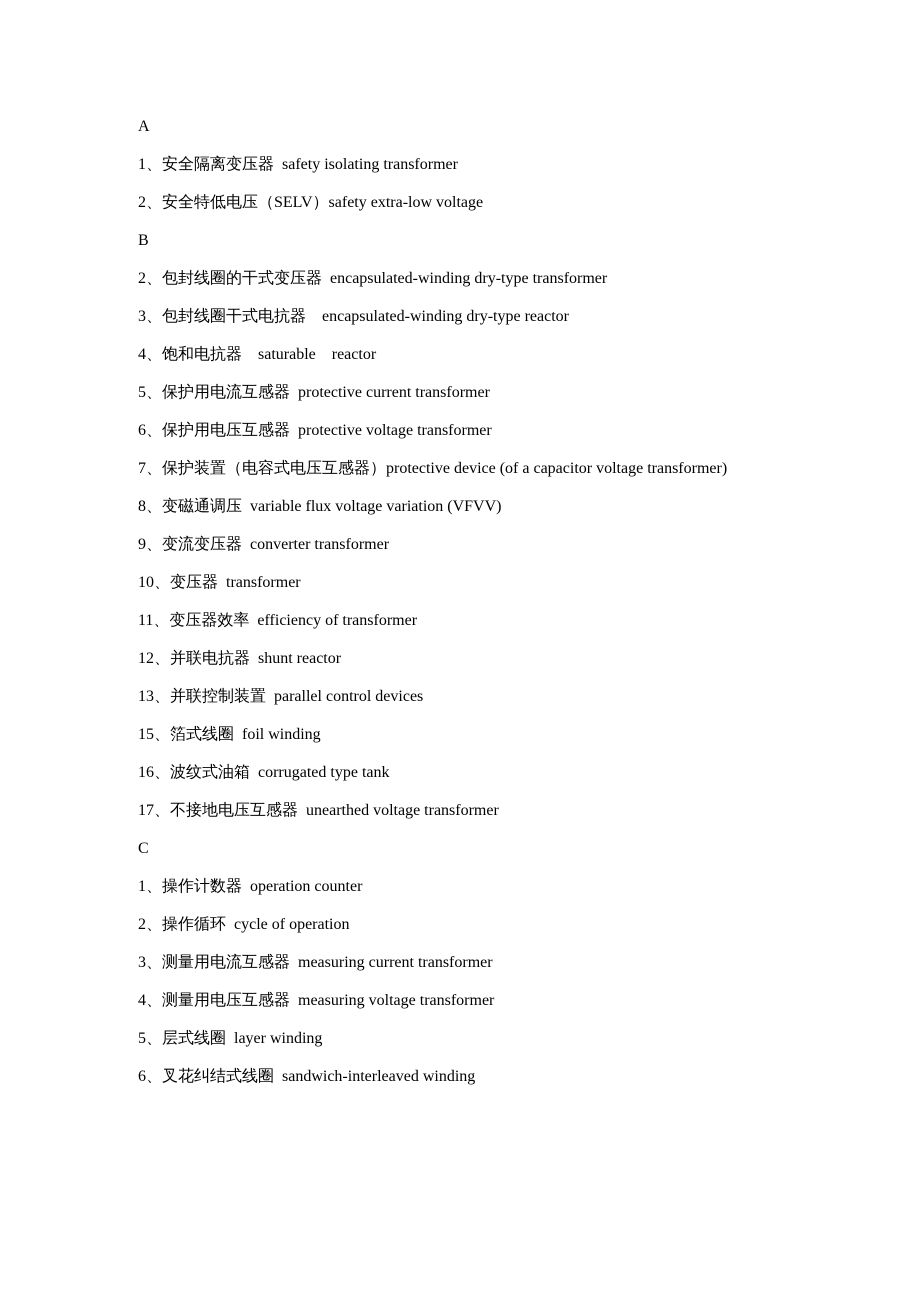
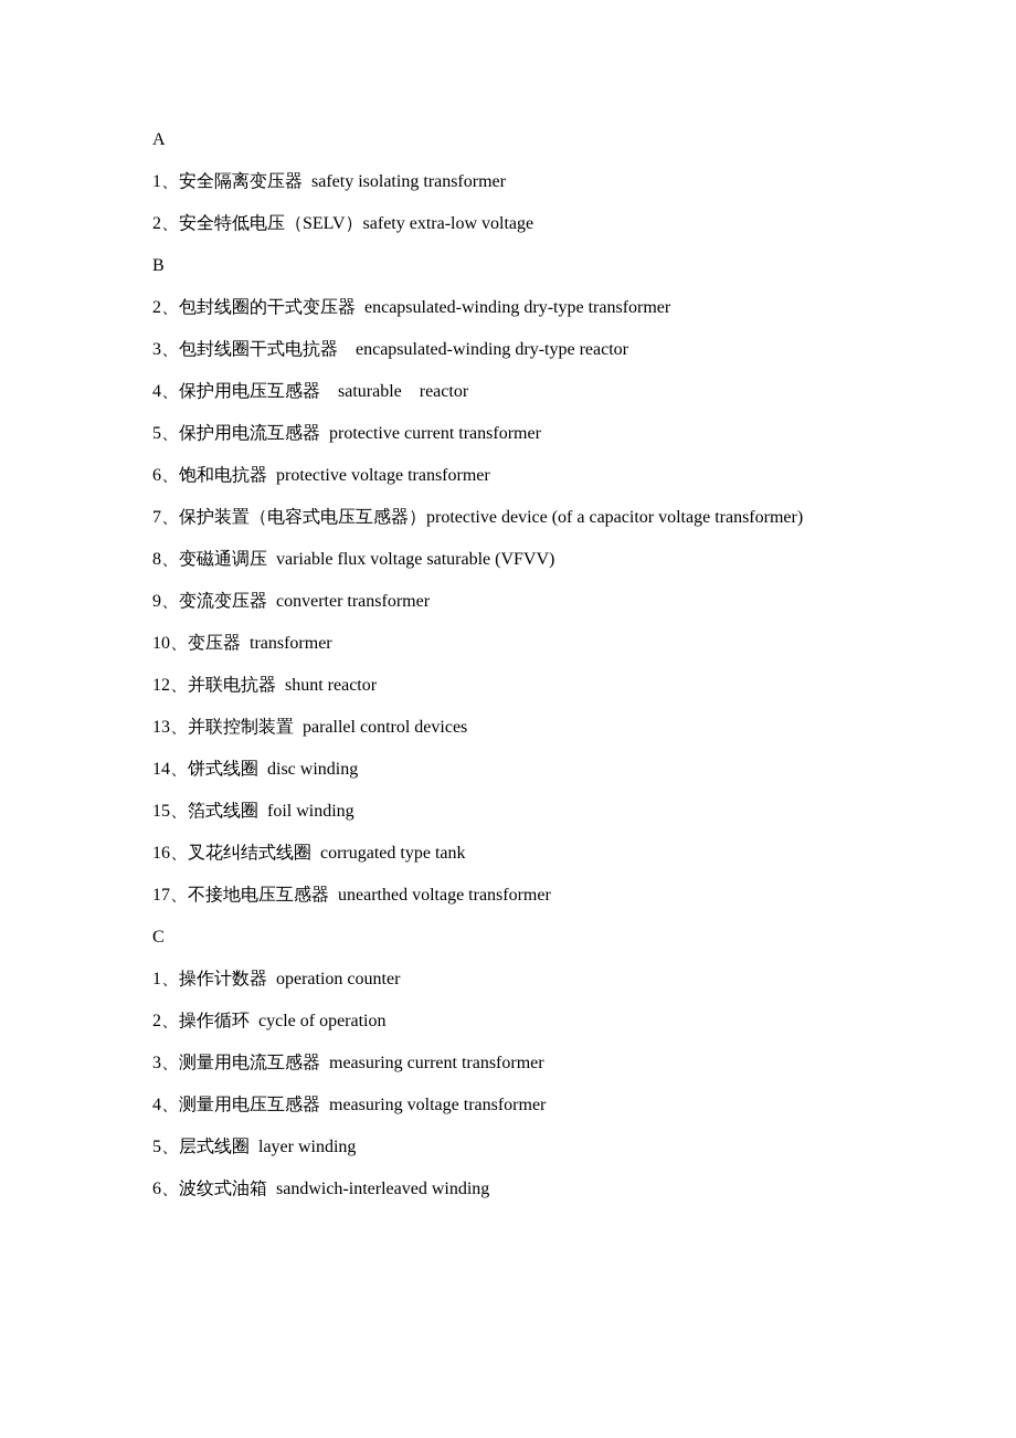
  A
  1、安全隔离变压器 safety isolating transformer
  2、安全特低电压（SELV）safety extra-low voltage
  B
  2、包封线圈的干式变压器 encapsulated-winding dry-type transformer
  3、包封线圈干式电抗器 encapsulated-winding dry-type reactor
- 4、饱和电抗器 saturable reactor
+ 4、保护用电压互感器 saturable reactor
  5、保护用电流互感器 protective current transformer
- 6、保护用电压互感器 protective voltage transformer
+ 6、饱和电抗器 protective voltage transformer
  7、保护装置（电容式电压互感器）protective device (of a capacitor voltage transformer)
- 8、变磁通调压 variable flux voltage variation (VFVV)
+ 8、变磁通调压 variable flux voltage saturable (VFVV)
  9、变流变压器 converter transformer
  10、变压器 transformer
- 11、变压器效率 efficiency of transformer
  12、并联电抗器 shunt reactor
  13、并联控制装置 parallel control devices
+ 14、饼式线圈 disc winding
  15、箔式线圈 foil winding
- 16、波纹式油箱 corrugated type tank
+ 16、叉花纠结式线圈 corrugated type tank
  17、不接地电压互感器 unearthed voltage transformer
  C
  1、操作计数器 operation counter
  2、操作循环 cycle of operation
  3、测量用电流互感器 measuring current transformer
  4、测量用电压互感器 measuring voltage transformer
  5、层式线圈 layer winding
- 6、叉花纠结式线圈 sandwich-interleaved winding
+ 6、波纹式油箱 sandwich-interleaved winding
